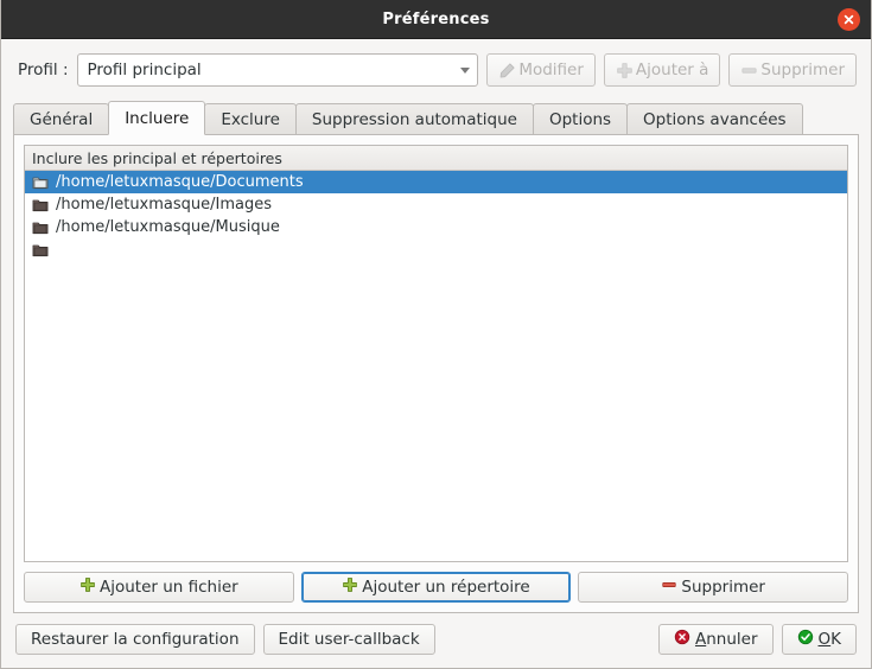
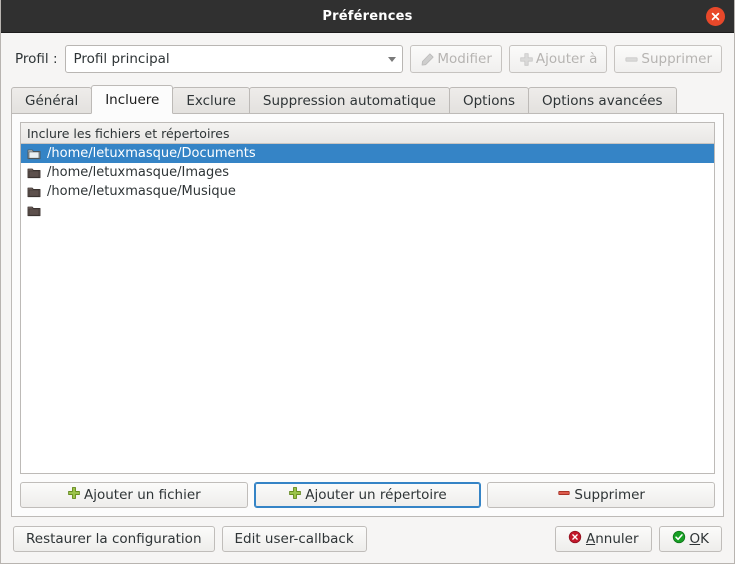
  Préférences
  Profil :
  Profil principal
  Modifier
  Ajouter à
  Supprimer
  Général
  Incluere
  Exclure
  Suppression automatique
  Options
  Options avancées
- Inclure les principal et répertoires
+ Inclure les fichiers et répertoires
  /home/letuxmasque/Documents
  /home/letuxmasque/Images
  /home/letuxmasque/Musique
  Ajouter un fichier
  Ajouter un répertoire
  Supprimer
  Restaurer la configuration
  Edit user-callback
  Annuler
  OK
